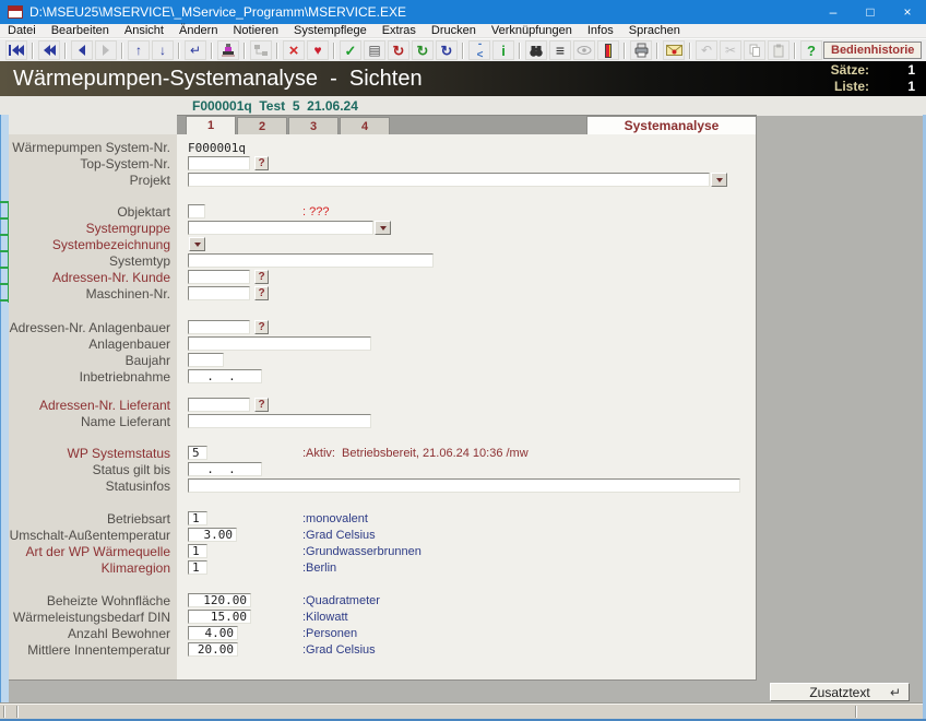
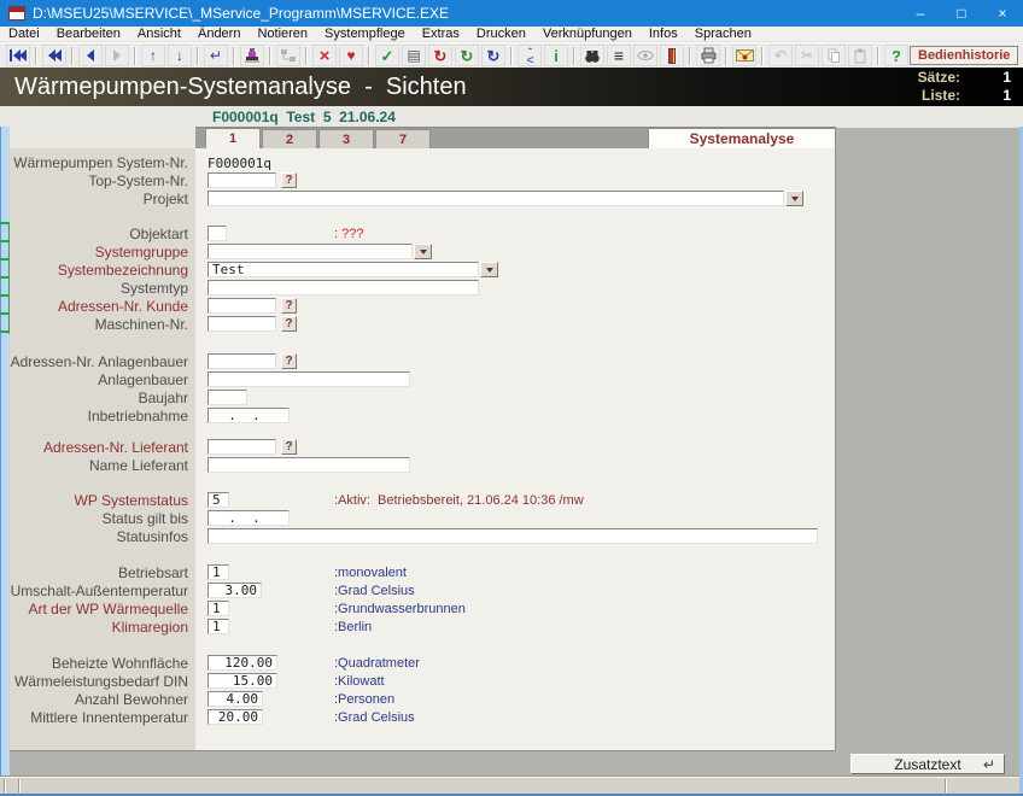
  D:\MSEU25\MSERVICE\_MService_Programm\MSERVICE.EXE
  –
  □
  ×
  Datei
  Bearbeiten
  Ansicht
  Ändern
  Notieren
  Systempflege
  Extras
  Drucken
  Verknüpfungen
  Infos
  Sprachen
  ↑
  ↓
  ↵
  ×
  ♥
  ✓
  ▤
  ↻
  ↻
  ↻
  -<
  i
  ≡
  ↶
  ✂
  ?
  Bedienhistorie
  Wärmepumpen-Systemanalyse - Sichten
  Sätze:
  1
  Liste:
  1
  F000001q Test 5 21.06.24
  1
  2
  3
- 4
+ 7
  Systemanalyse
  Wärmepumpen System-Nr.
  F000001q
  Top-System-Nr.
  ?
  Projekt
  Objektart
  : ???
  Systemgruppe
  Systembezeichnung
+ Test
  Systemtyp
  Adressen-Nr. Kunde
  ?
  Maschinen-Nr.
  ?
  Adressen-Nr. Anlagenbauer
  ?
  Anlagenbauer
  Baujahr
  Inbetriebnahme
  . .
  Adressen-Nr. Lieferant
  ?
  Name Lieferant
  WP Systemstatus
  5
  :Aktiv: Betriebsbereit, 21.06.24 10:36 /mw
  Status gilt bis
  . .
  Statusinfos
  Betriebsart
  1
  :monovalent
  Umschalt-Außentemperatur
  3.00
  :Grad Celsius
  Art der WP Wärmequelle
  1
  :Grundwasserbrunnen
  Klimaregion
  1
  :Berlin
  Beheizte Wohnfläche
  120.00
  :Quadratmeter
  Wärmeleistungsbedarf DIN
  15.00
  :Kilowatt
  Anzahl Bewohner
  4.00
  :Personen
  Mittlere Innentemperatur
  20.00
  :Grad Celsius
  Zusatztext
  ↵
